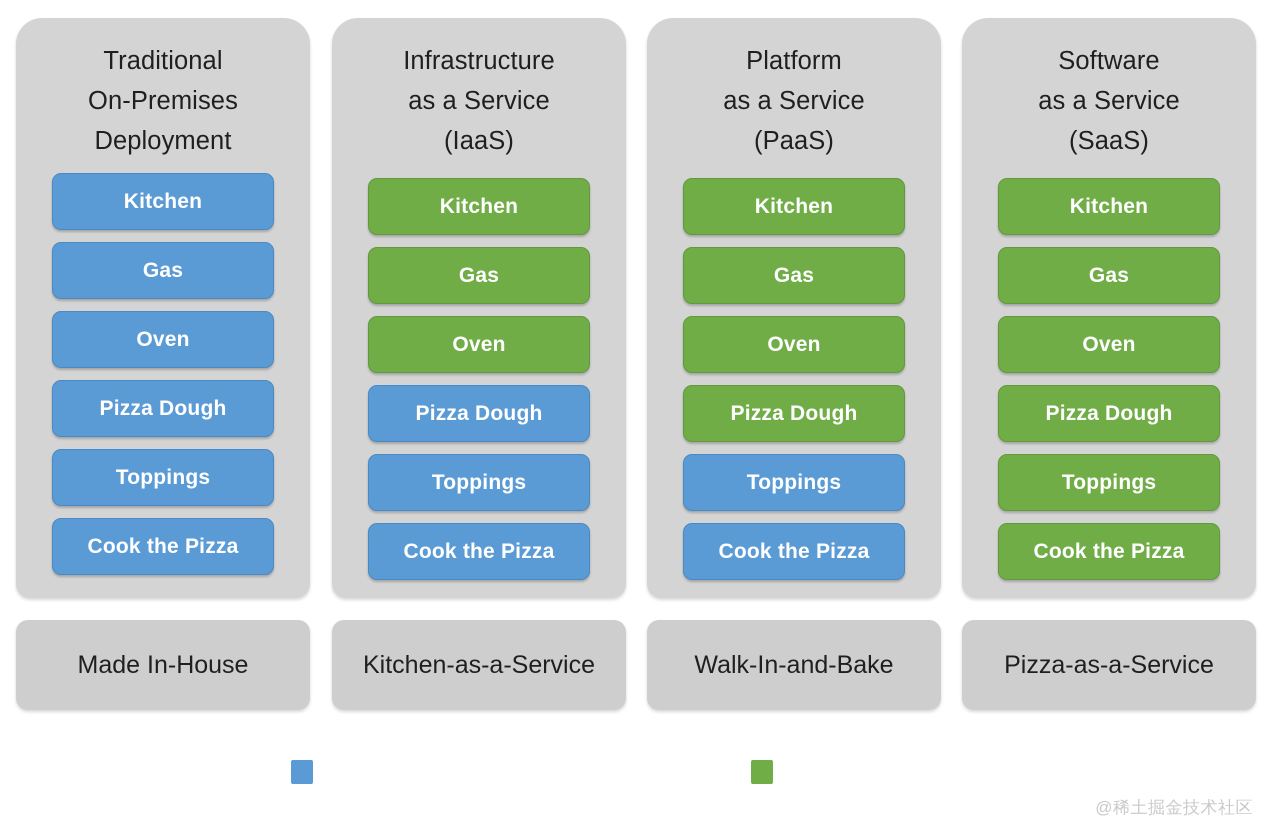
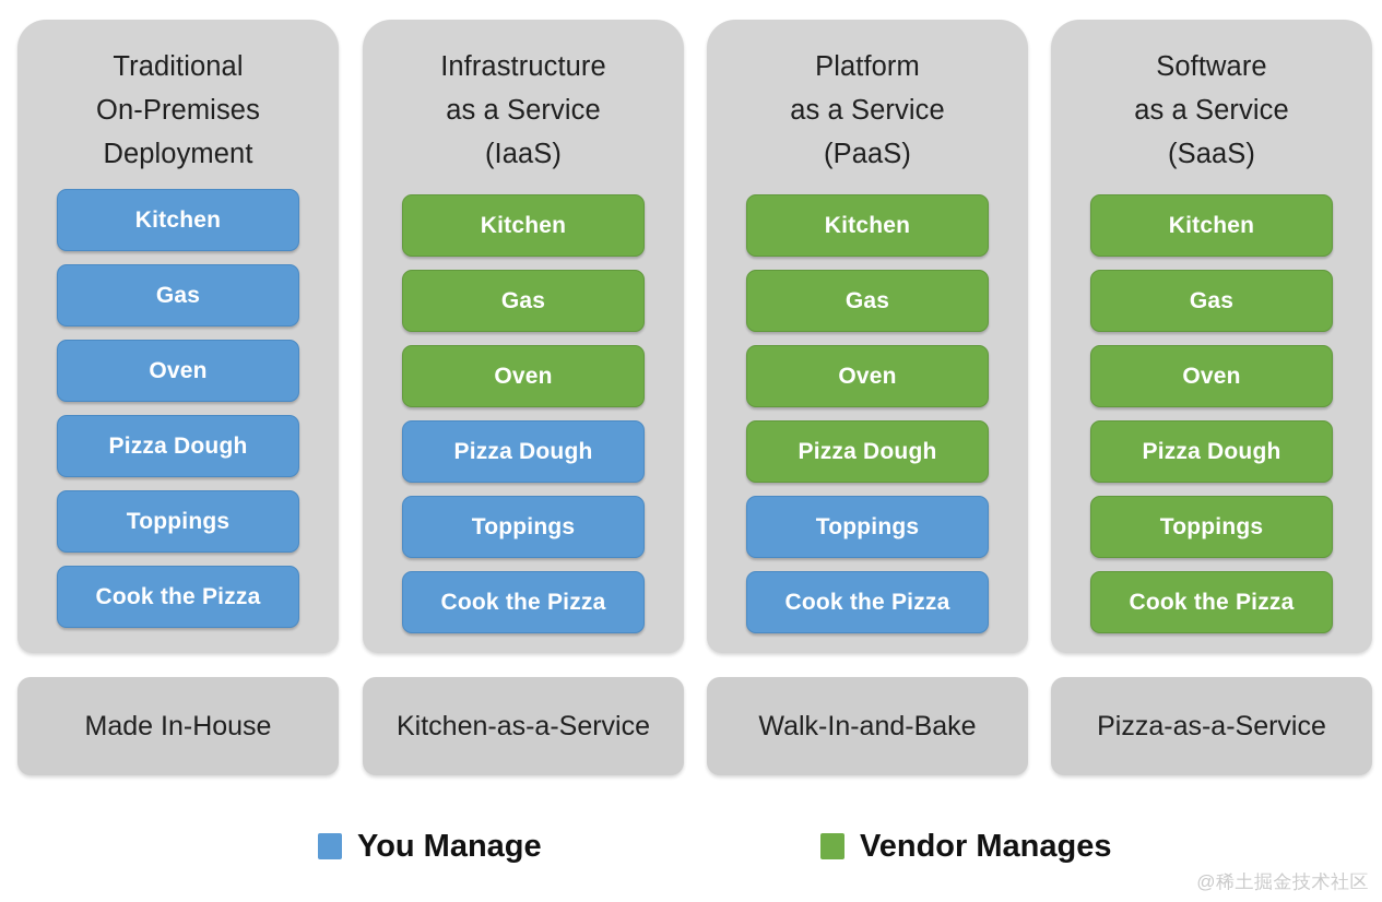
  Traditional
  On-Premises
  Deployment
  Kitchen
  Gas
  Oven
  Pizza Dough
  Toppings
  Cook the Pizza
  Made In-House
  Infrastructure
  as a Service
  (IaaS)
  Kitchen
  Gas
  Oven
  Pizza Dough
  Toppings
  Cook the Pizza
  Kitchen-as-a-Service
  Platform
  as a Service
  (PaaS)
  Kitchen
  Gas
  Oven
  Pizza Dough
  Toppings
  Cook the Pizza
  Walk-In-and-Bake
  Software
  as a Service
  (SaaS)
  Kitchen
  Gas
  Oven
  Pizza Dough
  Toppings
  Cook the Pizza
  Pizza-as-a-Service
+ You Manage
+ Vendor Manages
  @稀土掘金技术社区
